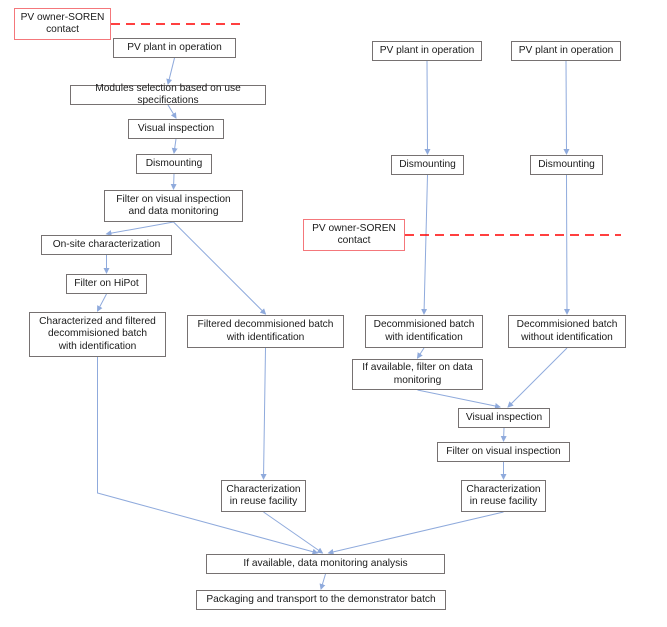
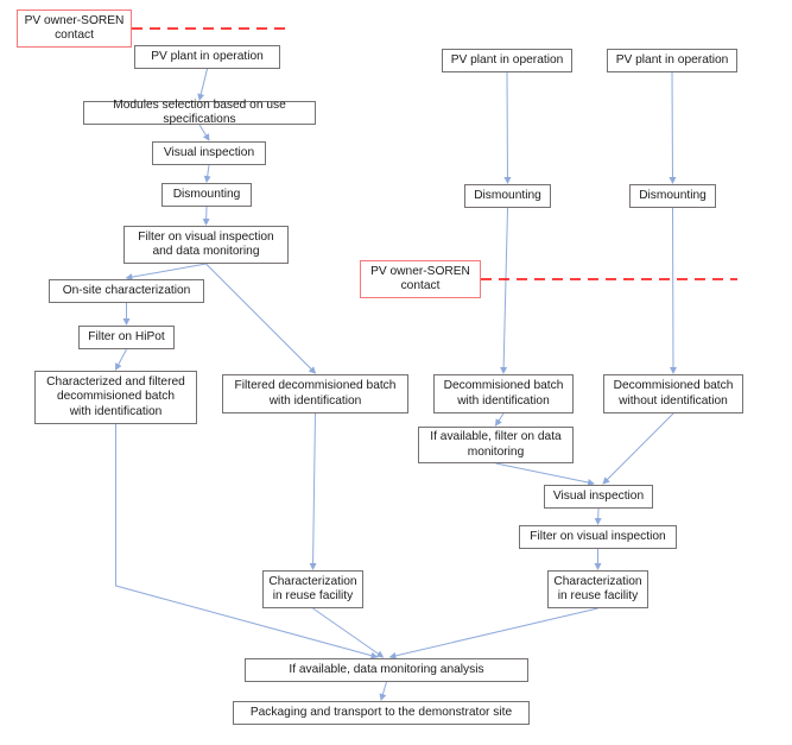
  PV owner-SOREN
  contact
  PV plant in operation
  Modules selection based on use specifications
  Visual inspection
  Dismounting
  Filter on visual inspection
  and data monitoring
  On-site characterization
  Filter on HiPot
  Characterized and filtered
  decommisioned batch
  with identification
  Filtered decommisioned batch
  with identification
  PV plant in operation
  Dismounting
  PV plant in operation
  Dismounting
  PV owner-SOREN
  contact
  Decommisioned batch
  with identification
  Decommisioned batch
  without identification
  If available, filter on data
  monitoring
  Visual inspection
  Filter on visual inspection
  Characterization
  in reuse facility
  Characterization
  in reuse facility
  If available, data monitoring analysis
- Packaging and transport to the demonstrator batch
+ Packaging and transport to the demonstrator site
